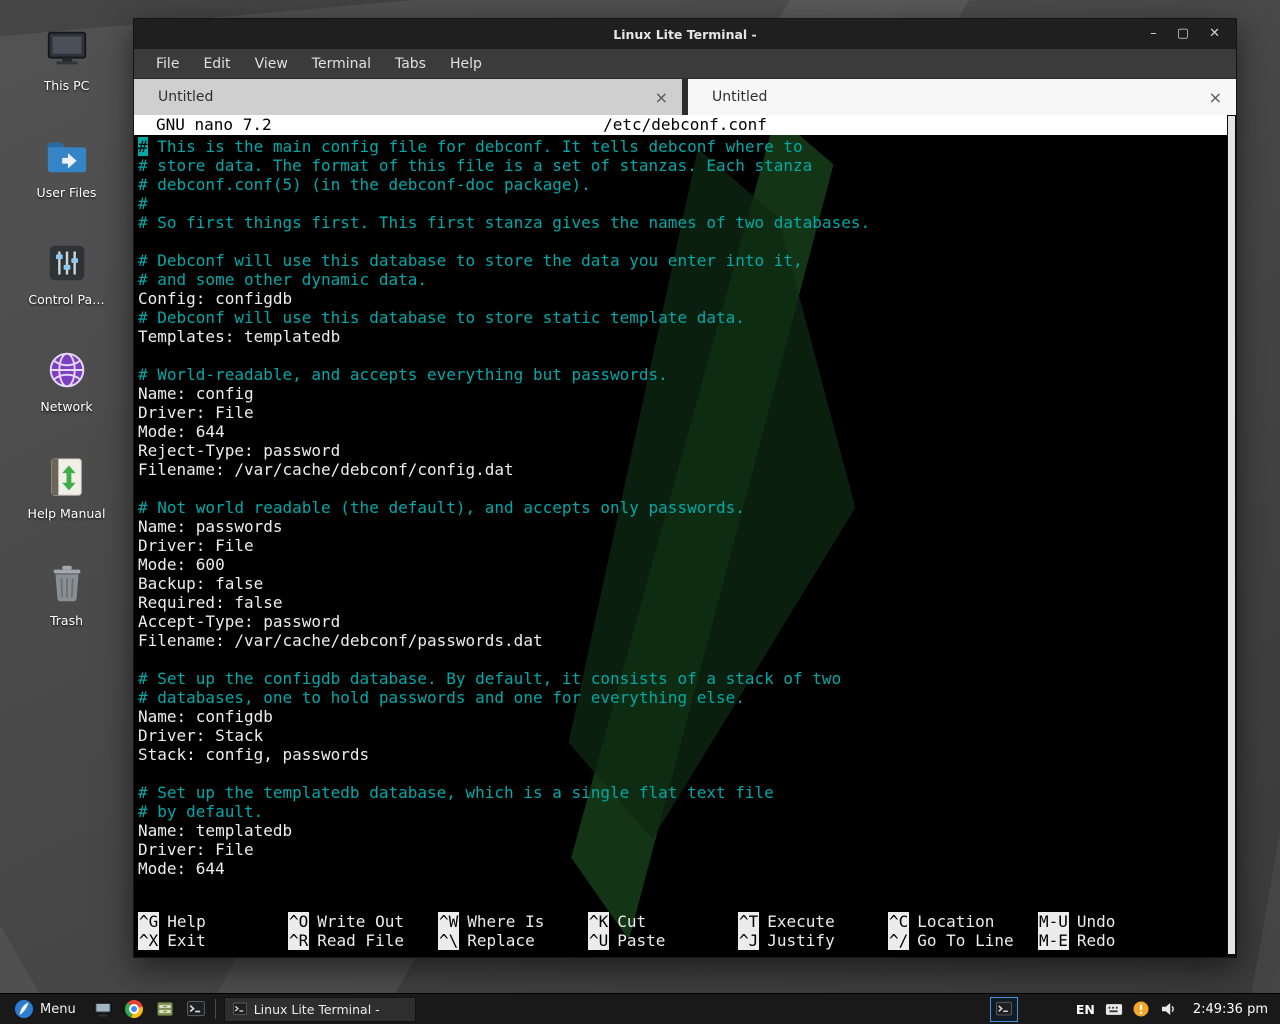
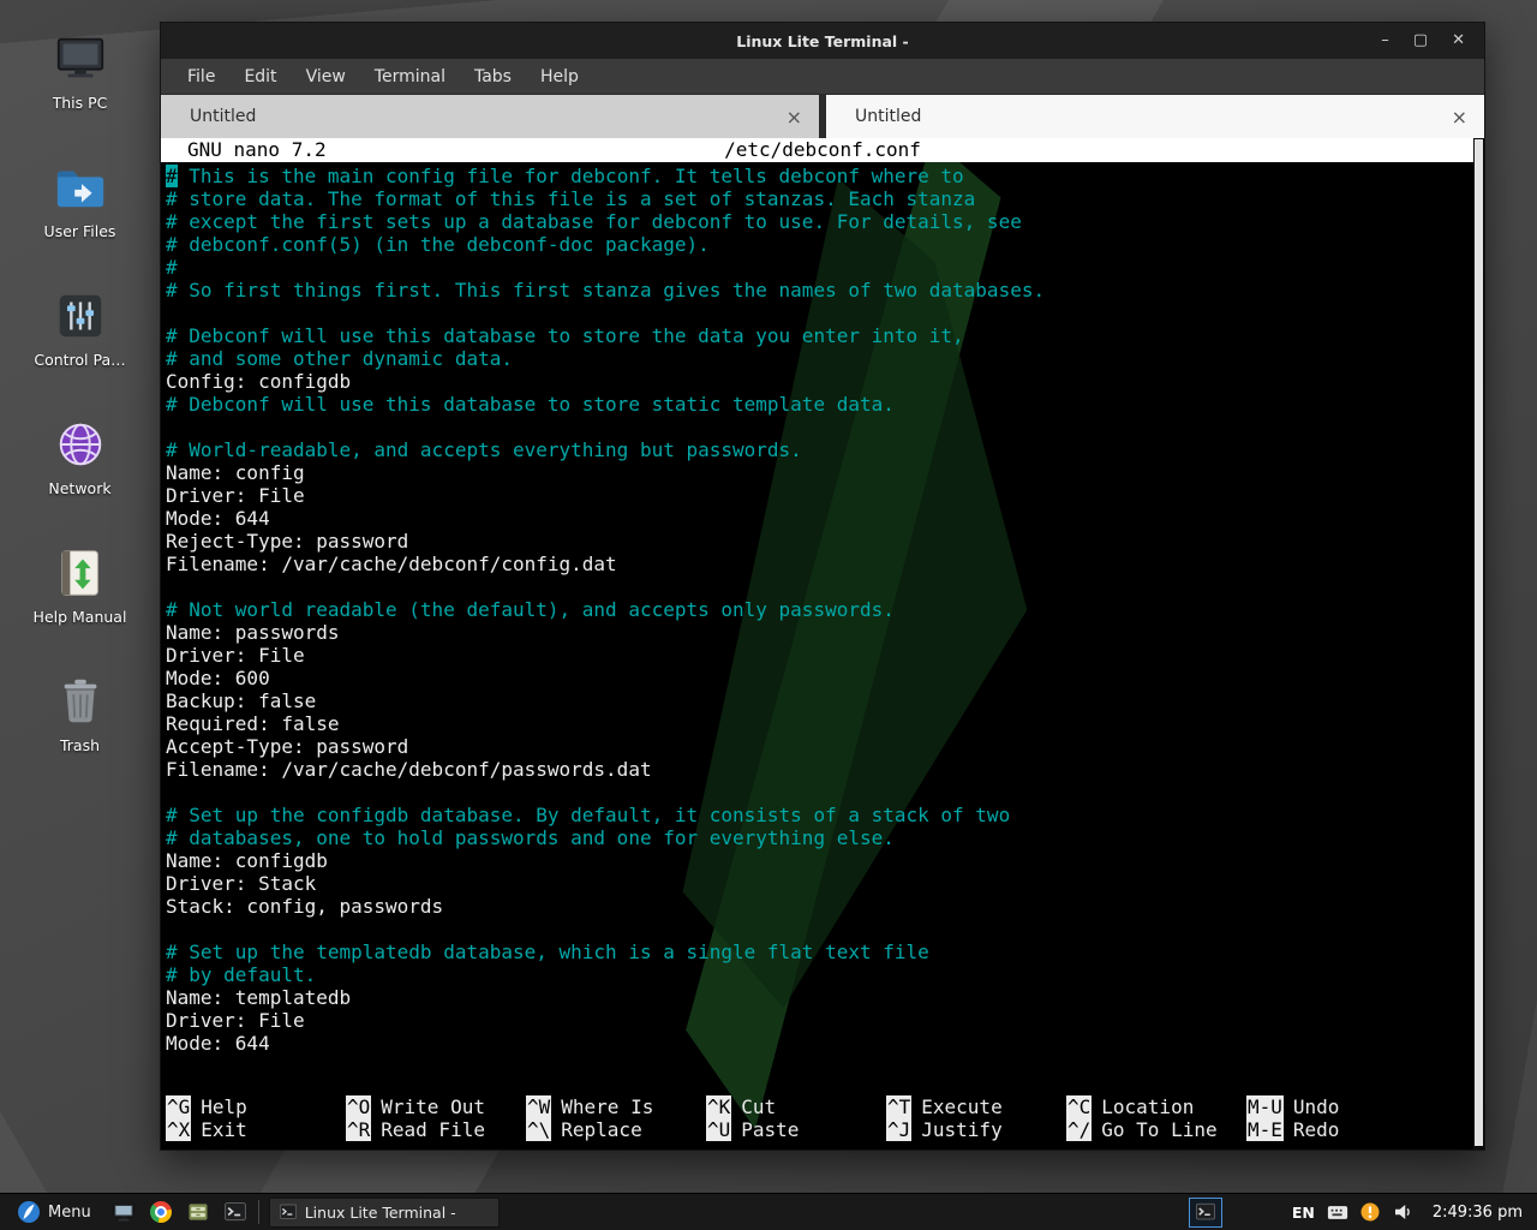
  This PC
  User Files
  Control Pa…
  Network
  Help Manual
  Trash
  Linux Lite Terminal -
  –
  ▢
  ✕
  File
  Edit
  View
  Terminal
  Tabs
  Help
  Untitled
  ×
  Untitled
  ×
  GNU nano 7.2
  /etc/debconf.conf
  # This is the main config file for debconf. It tells debconf where to
  # store data. The format of this file is a set of stanzas. Each stanza
+ # except the first sets up a database for debconf to use. For details, see
  # debconf.conf(5) (in the debconf-doc package).
  #
  # So first things first. This first stanza gives the names of two databases.
  # Debconf will use this database to store the data you enter into it,
  # and some other dynamic data.
  Config: configdb
  # Debconf will use this database to store static template data.
- Templates: templatedb
  # World-readable, and accepts everything but passwords.
  Name: config
  Driver: File
  Mode: 644
  Reject-Type: password
  Filename: /var/cache/debconf/config.dat
  # Not world readable (the default), and accepts only passwords.
  Name: passwords
  Driver: File
  Mode: 600
  Backup: false
  Required: false
  Accept-Type: password
  Filename: /var/cache/debconf/passwords.dat
  # Set up the configdb database. By default, it consists of a stack of two
  # databases, one to hold passwords and one for everything else.
  Name: configdb
  Driver: Stack
  Stack: config, passwords
  # Set up the templatedb database, which is a single flat text file
  # by default.
  Name: templatedb
  Driver: File
  Mode: 644
  ^G Help
  ^O Write Out
  ^W Where Is
  ^K Cut
  ^T Execute
  ^C Location
  M-U Undo
  ^X Exit
  ^R Read File
  ^\ Replace
  ^U Paste
  ^J Justify
  ^/ Go To Line
  M-E Redo
  Menu
  Linux Lite Terminal -
  EN
  2:49:36 pm
